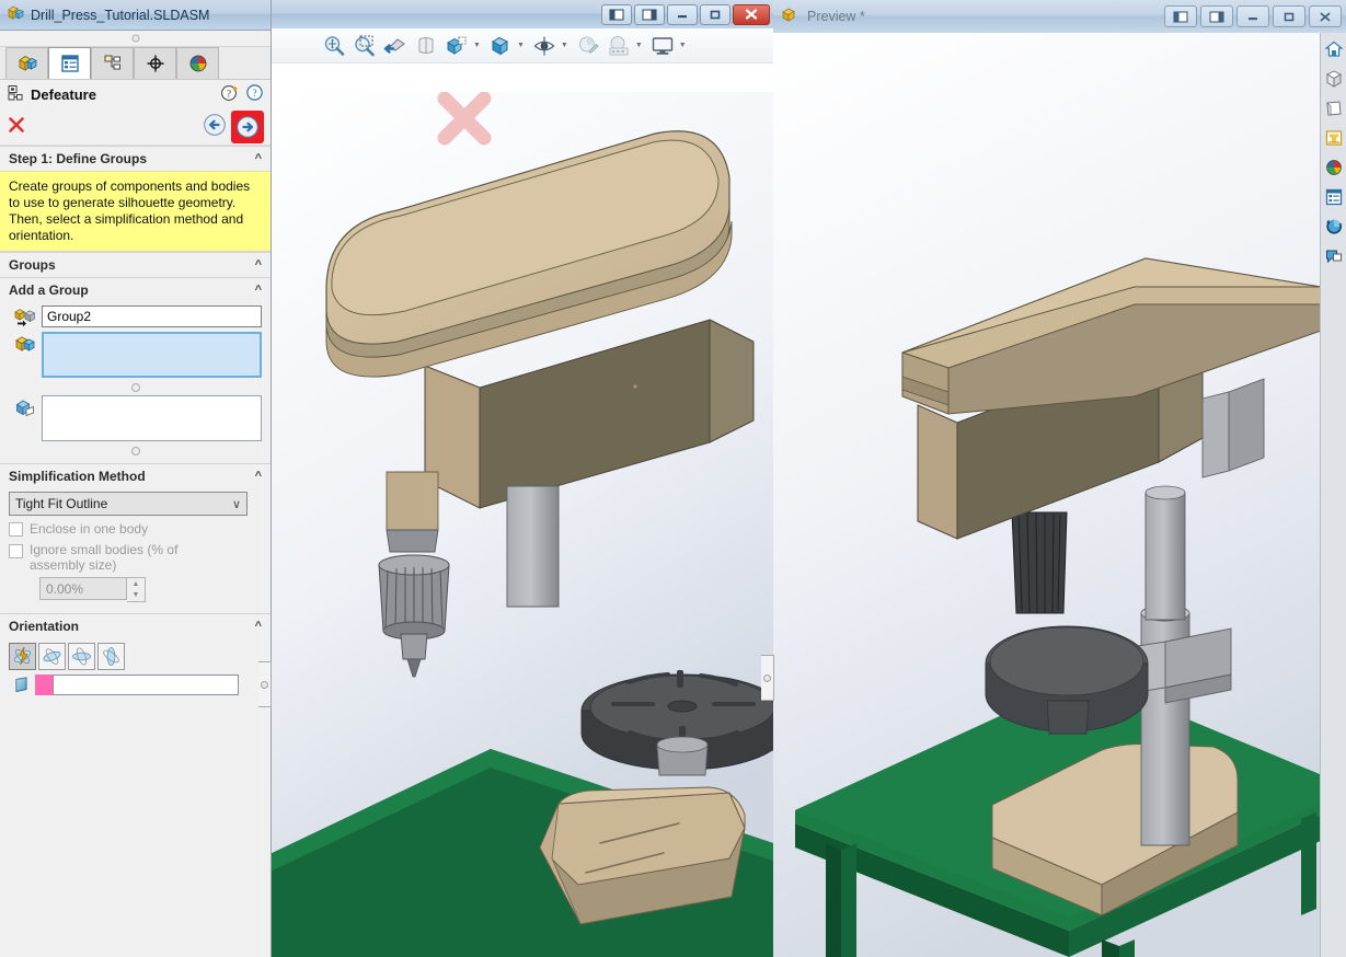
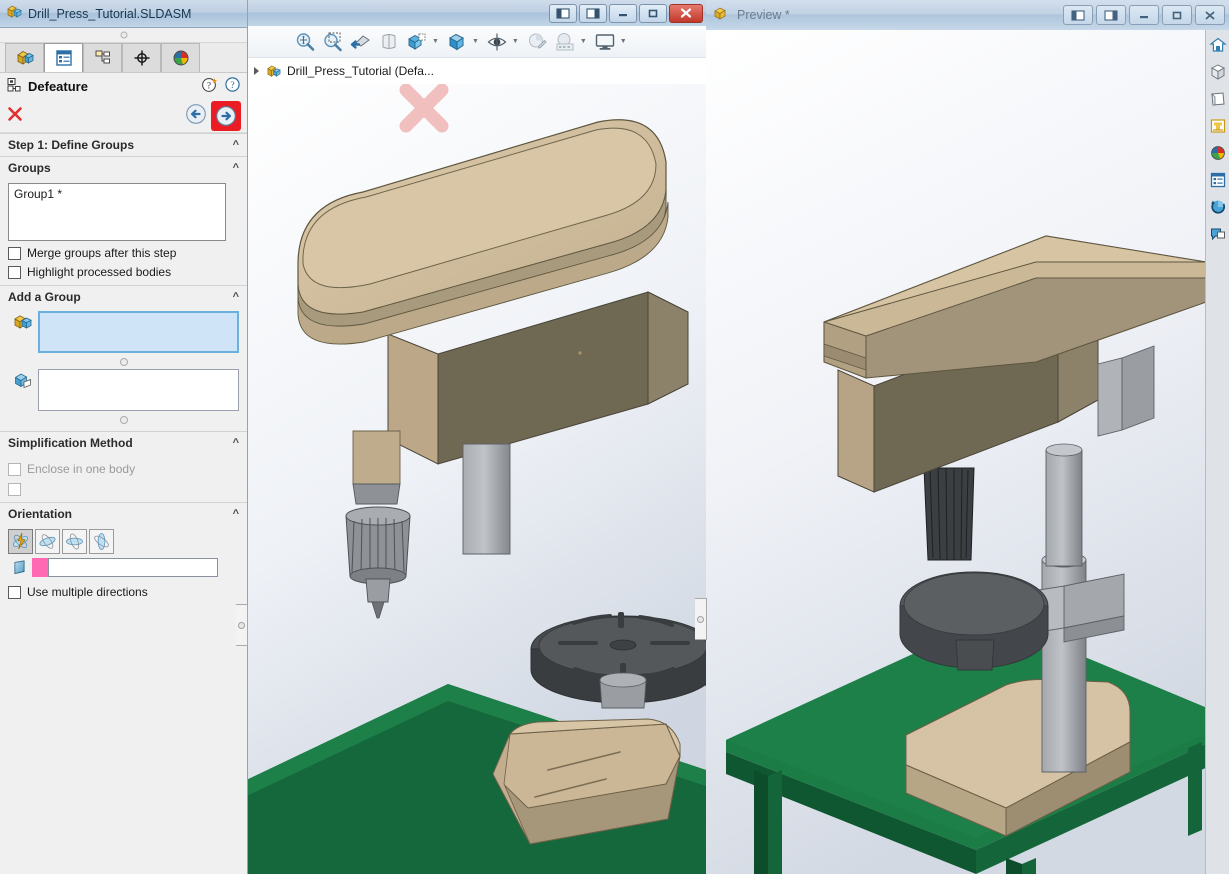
  Drill_Press_Tutorial.SLDASM
  Defeature
  ?
  ?
  Step 1: Define Groups
  ^
- Create groups of components and bodies to use to generate silhouette geometry. Then, select a simplification method and orientation.
  Groups
  ^
+ Group1 *
+ Merge groups after this step
+ Highlight processed bodies
  Add a Group
  ^
- Group2
  Simplification Method
  ^
- Tight Fit Outline
- ∨
  Enclose in one body
- Ignore small bodies (% of assembly size)
- 0.00%
  Orientation
  ^
+ Use multiple directions
+ Drill_Press_Tutorial (Defa...
  Preview *
